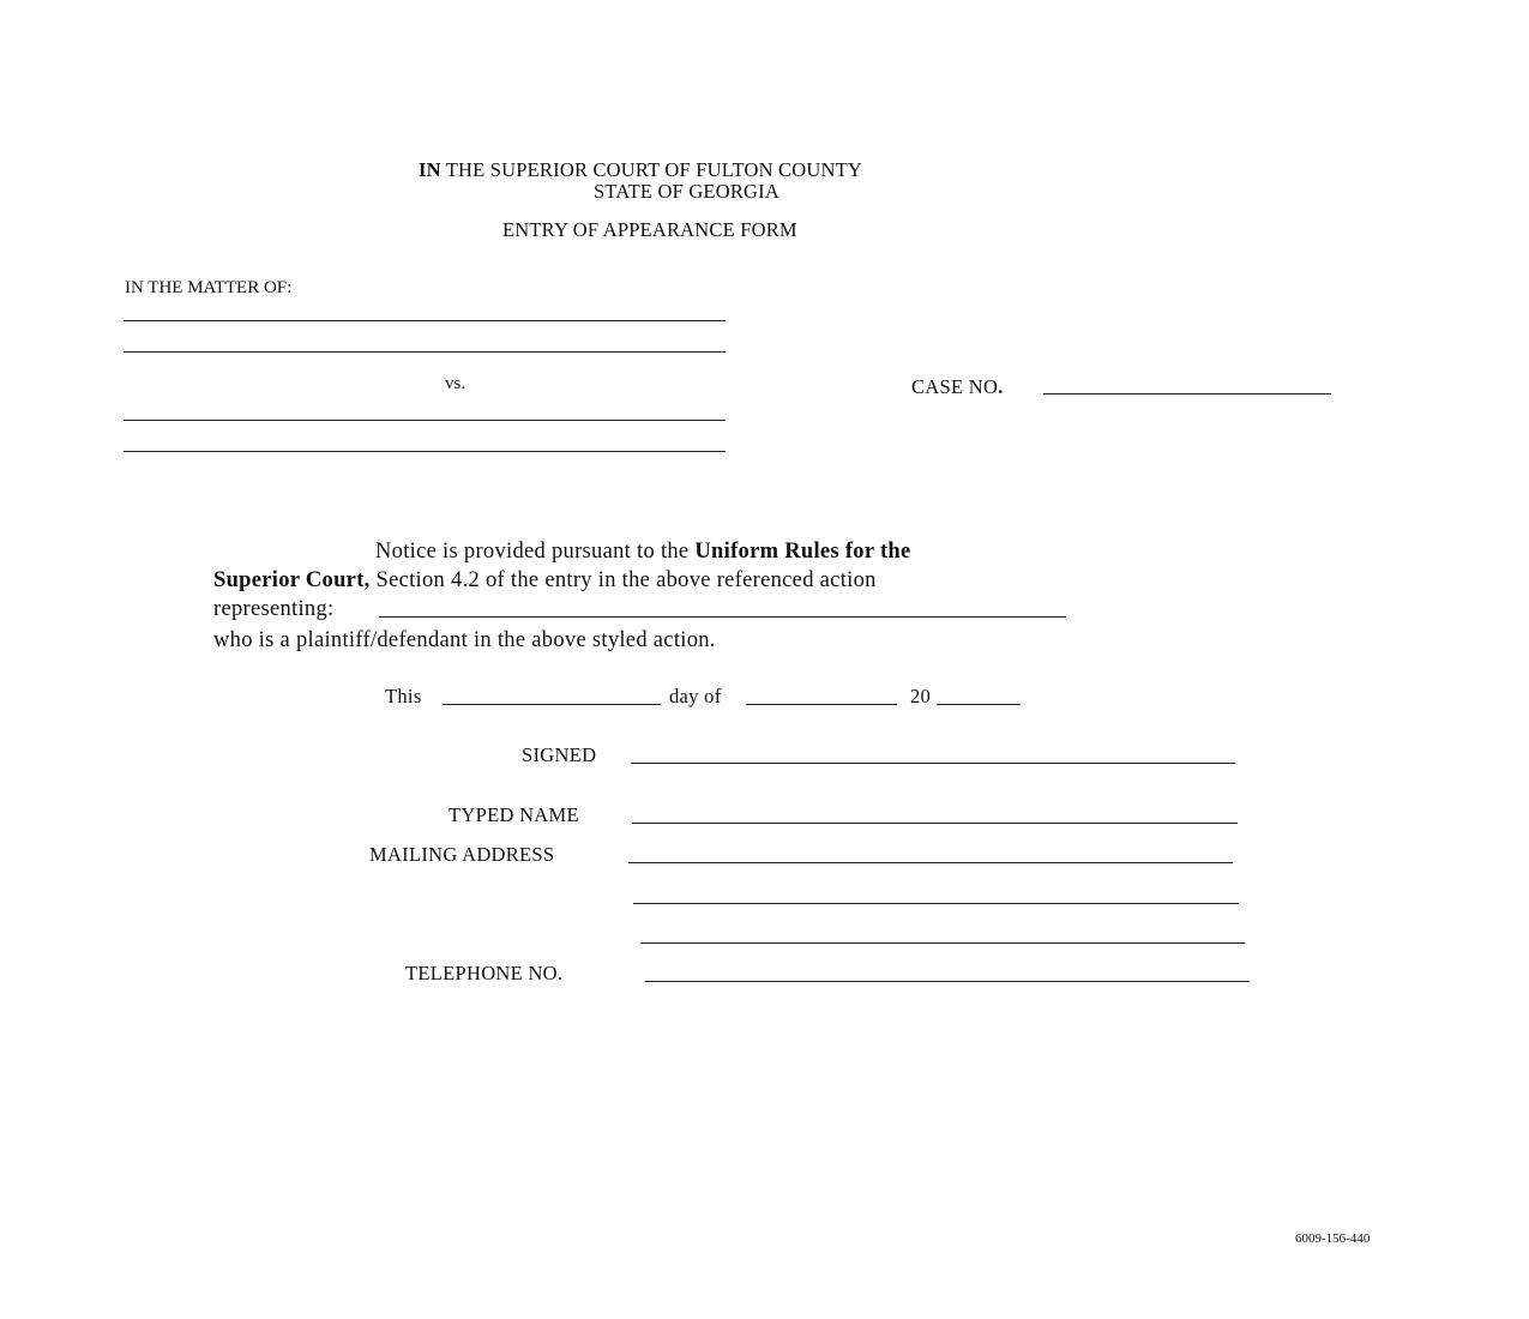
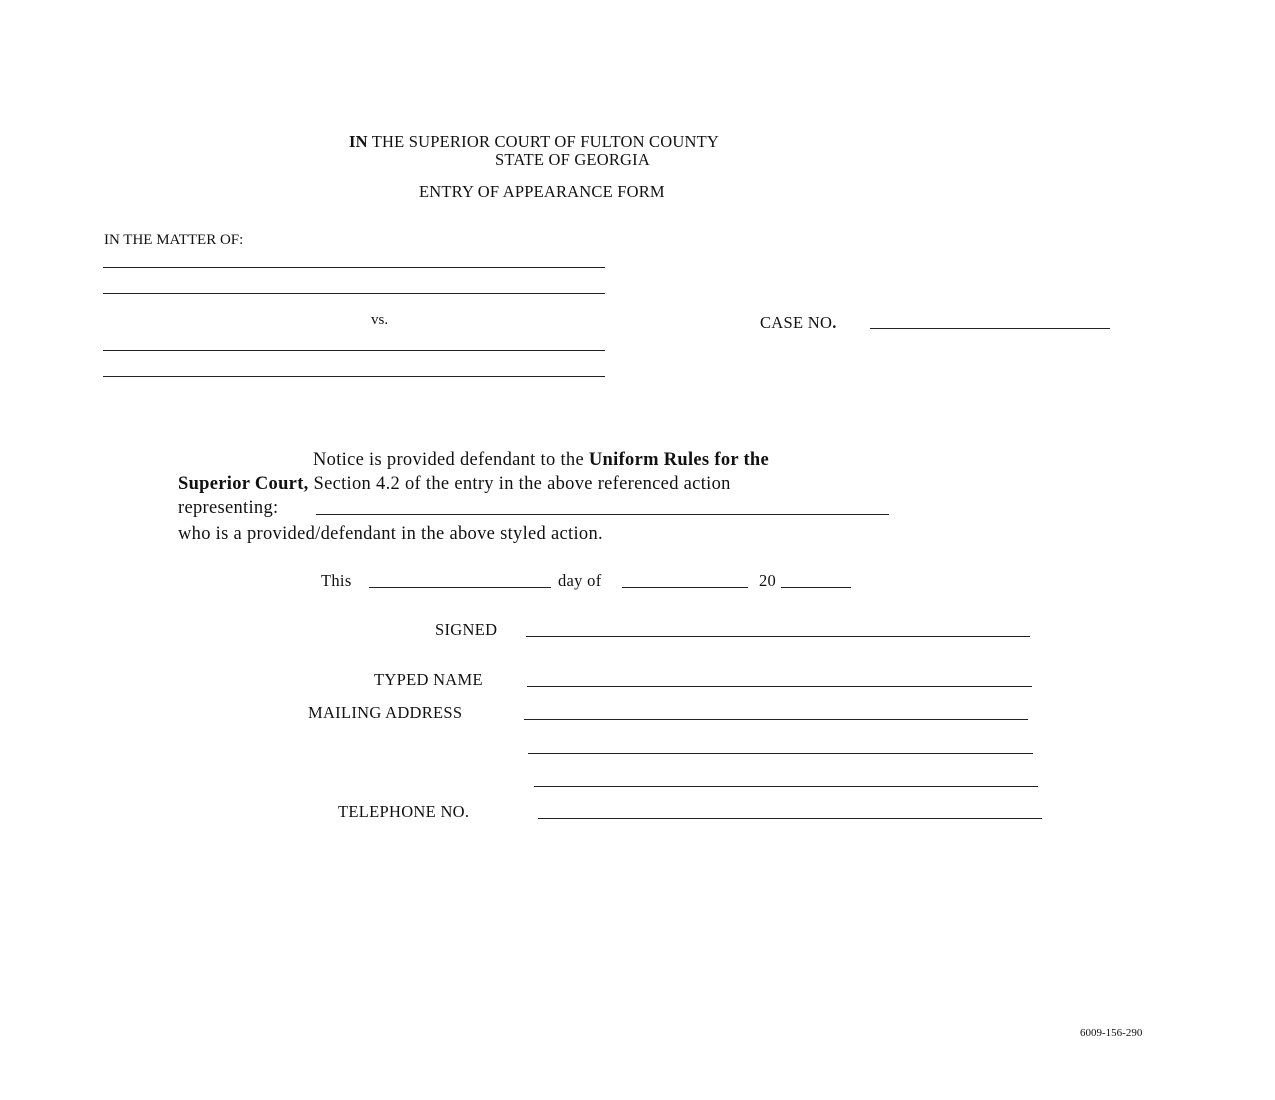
  IN THE SUPERIOR COURT OF FULTON COUNTY
  STATE OF GEORGIA
  ENTRY OF APPEARANCE FORM
  IN THE MATTER OF:
  vs.
  CASE NO.
- Notice is provided pursuant to the Uniform Rules for the
+ Notice is provided defendant to the Uniform Rules for the
  Superior Court, Section 4.2 of the entry in the above referenced action
  representing:
- who is a plaintiff/defendant in the above styled action.
+ who is a provided/defendant in the above styled action.
  This
  day of
  20
  SIGNED
  TYPED NAME
  MAILING ADDRESS
  TELEPHONE NO.
- 6009-156-440
+ 6009-156-290
